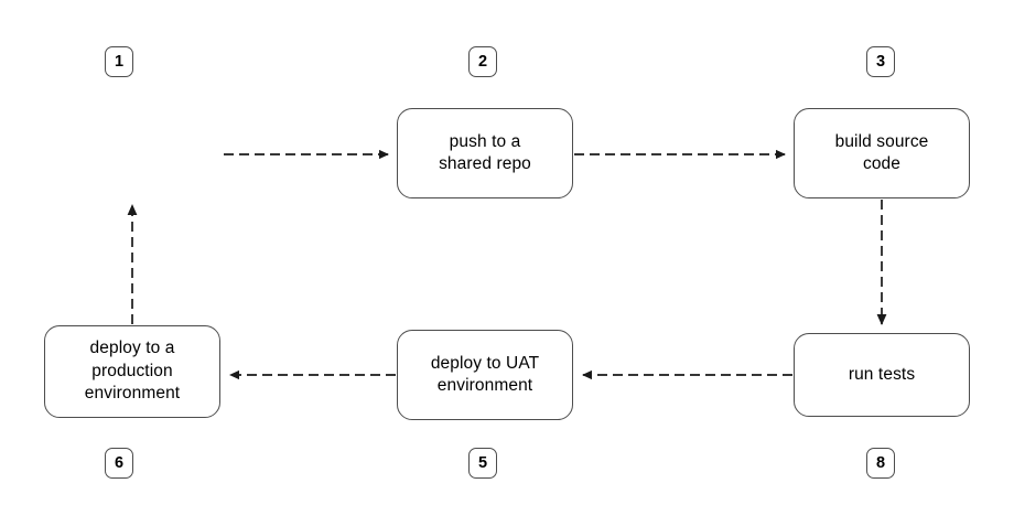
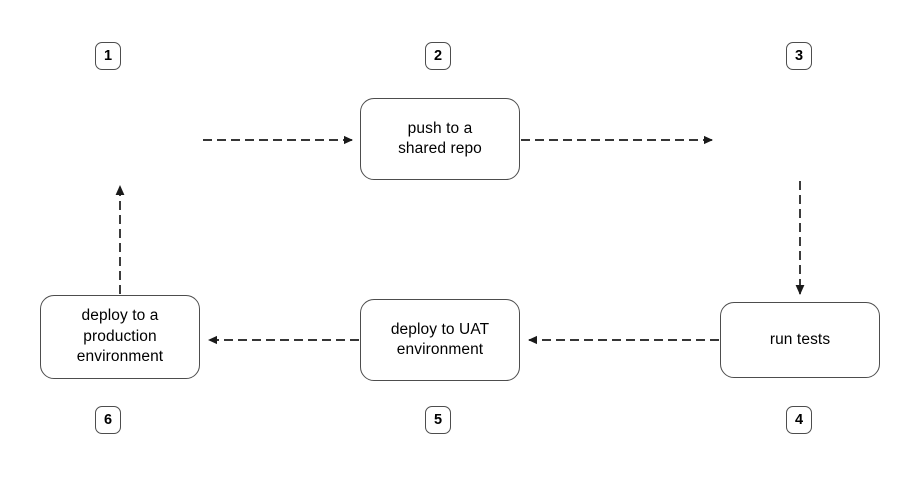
  push to a
  shared repo
- build source
- code
  run tests
  deploy to UAT
  environment
  deploy to a
  production
  environment
  1
  2
  3
- 8
+ 4
  5
  6
